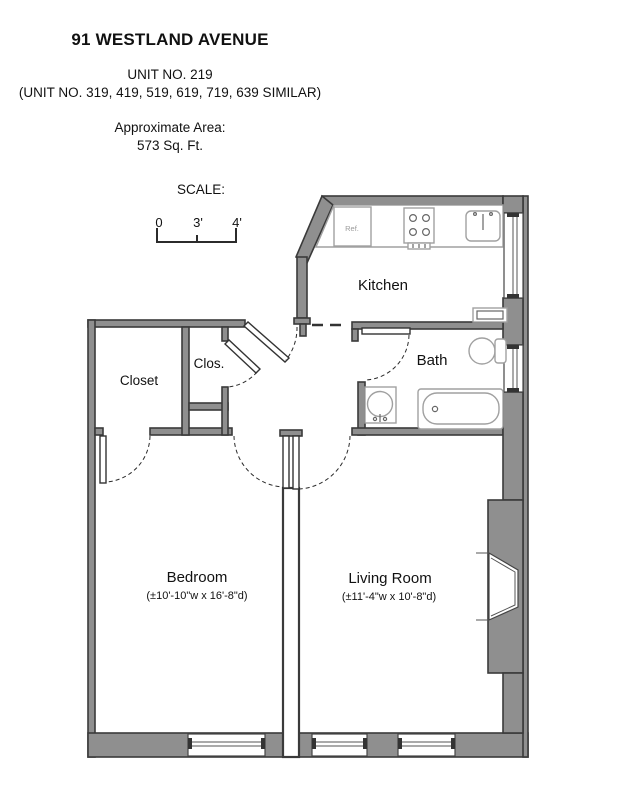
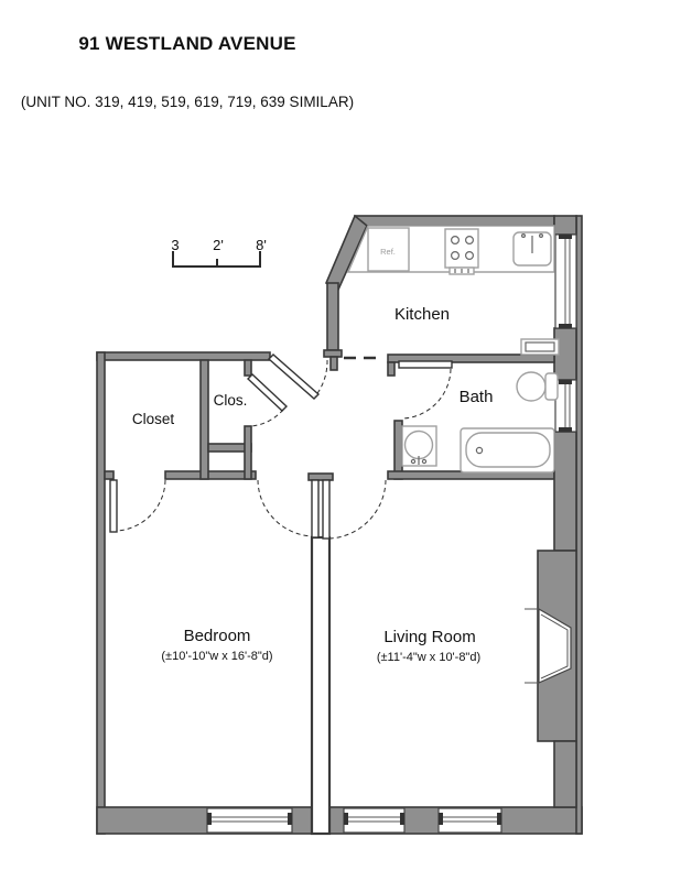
  91 WESTLAND AVENUE
- UNIT NO. 219
  (UNIT NO. 319, 419, 519, 619, 719, 639 SIMILAR)
- Approximate Area:
- 573 Sq. Ft.
- SCALE:
- 0
+ 3
- 3'
+ 2'
- 4'
+ 8'
  Kitchen
  Bath
  Closet
  Clos.
  Bedroom
  (±10'-10"w x 16'-8"d)
  Living Room
  (±11'-4"w x 10'-8"d)
  Ref.
